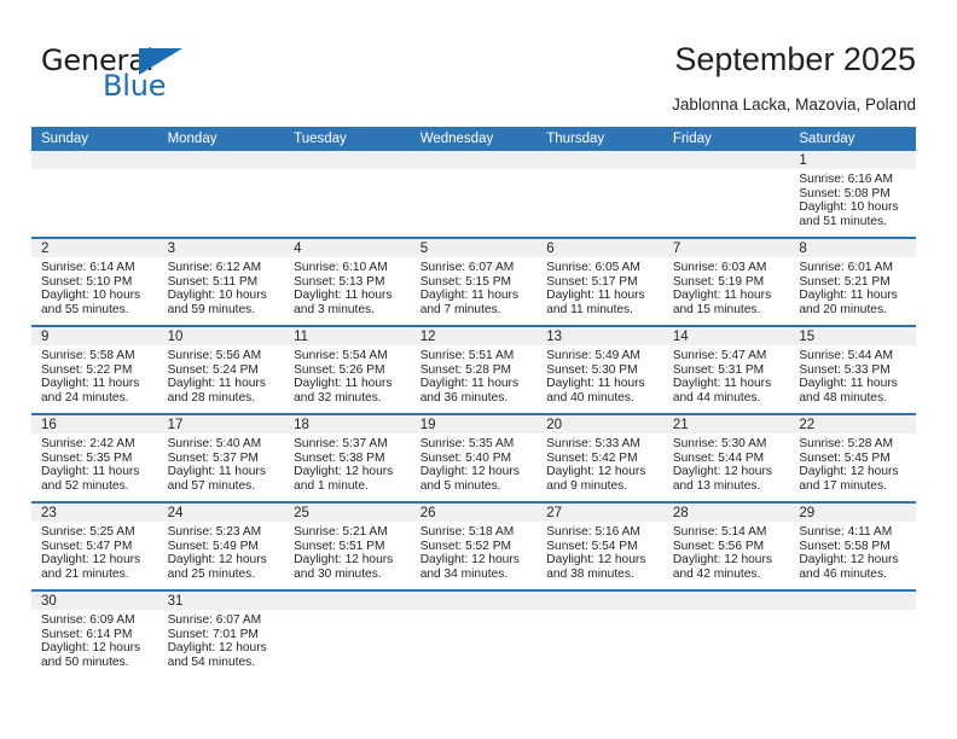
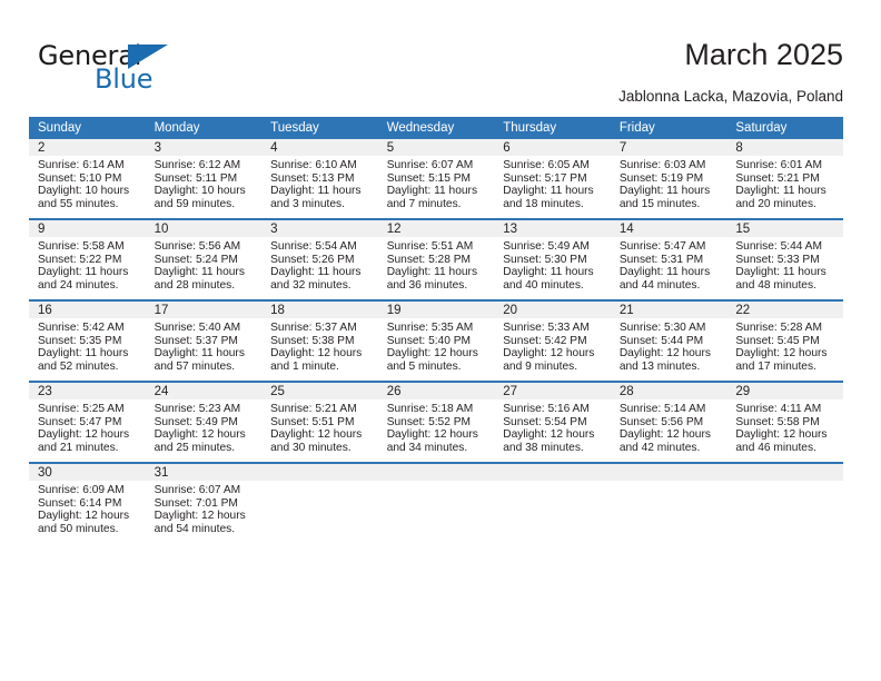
  General
  Blue
- September 2025
+ March 2025
  Jablonna Lacka, Mazovia, Poland
  Sunday	Monday	Tuesday	Wednesday	Thursday	Friday	Saturday
- 						1Sunrise: 6:16 AMSunset: 5:08 PMDaylight: 10 hoursand 51 minutes.
- 2Sunrise: 6:14 AMSunset: 5:10 PMDaylight: 10 hoursand 55 minutes.	3Sunrise: 6:12 AMSunset: 5:11 PMDaylight: 10 hoursand 59 minutes.	4Sunrise: 6:10 AMSunset: 5:13 PMDaylight: 11 hoursand 3 minutes.	5Sunrise: 6:07 AMSunset: 5:15 PMDaylight: 11 hoursand 7 minutes.	6Sunrise: 6:05 AMSunset: 5:17 PMDaylight: 11 hoursand 11 minutes.	7Sunrise: 6:03 AMSunset: 5:19 PMDaylight: 11 hoursand 15 minutes.	8Sunrise: 6:01 AMSunset: 5:21 PMDaylight: 11 hoursand 20 minutes.
+ 2Sunrise: 6:14 AMSunset: 5:10 PMDaylight: 10 hoursand 55 minutes.	3Sunrise: 6:12 AMSunset: 5:11 PMDaylight: 10 hoursand 59 minutes.	4Sunrise: 6:10 AMSunset: 5:13 PMDaylight: 11 hoursand 3 minutes.	5Sunrise: 6:07 AMSunset: 5:15 PMDaylight: 11 hoursand 7 minutes.	6Sunrise: 6:05 AMSunset: 5:17 PMDaylight: 11 hoursand 18 minutes.	7Sunrise: 6:03 AMSunset: 5:19 PMDaylight: 11 hoursand 15 minutes.	8Sunrise: 6:01 AMSunset: 5:21 PMDaylight: 11 hoursand 20 minutes.
- 9Sunrise: 5:58 AMSunset: 5:22 PMDaylight: 11 hoursand 24 minutes.	10Sunrise: 5:56 AMSunset: 5:24 PMDaylight: 11 hoursand 28 minutes.	11Sunrise: 5:54 AMSunset: 5:26 PMDaylight: 11 hoursand 32 minutes.	12Sunrise: 5:51 AMSunset: 5:28 PMDaylight: 11 hoursand 36 minutes.	13Sunrise: 5:49 AMSunset: 5:30 PMDaylight: 11 hoursand 40 minutes.	14Sunrise: 5:47 AMSunset: 5:31 PMDaylight: 11 hoursand 44 minutes.	15Sunrise: 5:44 AMSunset: 5:33 PMDaylight: 11 hoursand 48 minutes.
+ 9Sunrise: 5:58 AMSunset: 5:22 PMDaylight: 11 hoursand 24 minutes.	10Sunrise: 5:56 AMSunset: 5:24 PMDaylight: 11 hoursand 28 minutes.	3Sunrise: 5:54 AMSunset: 5:26 PMDaylight: 11 hoursand 32 minutes.	12Sunrise: 5:51 AMSunset: 5:28 PMDaylight: 11 hoursand 36 minutes.	13Sunrise: 5:49 AMSunset: 5:30 PMDaylight: 11 hoursand 40 minutes.	14Sunrise: 5:47 AMSunset: 5:31 PMDaylight: 11 hoursand 44 minutes.	15Sunrise: 5:44 AMSunset: 5:33 PMDaylight: 11 hoursand 48 minutes.
- 16Sunrise: 2:42 AMSunset: 5:35 PMDaylight: 11 hoursand 52 minutes.	17Sunrise: 5:40 AMSunset: 5:37 PMDaylight: 11 hoursand 57 minutes.	18Sunrise: 5:37 AMSunset: 5:38 PMDaylight: 12 hoursand 1 minute.	19Sunrise: 5:35 AMSunset: 5:40 PMDaylight: 12 hoursand 5 minutes.	20Sunrise: 5:33 AMSunset: 5:42 PMDaylight: 12 hoursand 9 minutes.	21Sunrise: 5:30 AMSunset: 5:44 PMDaylight: 12 hoursand 13 minutes.	22Sunrise: 5:28 AMSunset: 5:45 PMDaylight: 12 hoursand 17 minutes.
+ 16Sunrise: 5:42 AMSunset: 5:35 PMDaylight: 11 hoursand 52 minutes.	17Sunrise: 5:40 AMSunset: 5:37 PMDaylight: 11 hoursand 57 minutes.	18Sunrise: 5:37 AMSunset: 5:38 PMDaylight: 12 hoursand 1 minute.	19Sunrise: 5:35 AMSunset: 5:40 PMDaylight: 12 hoursand 5 minutes.	20Sunrise: 5:33 AMSunset: 5:42 PMDaylight: 12 hoursand 9 minutes.	21Sunrise: 5:30 AMSunset: 5:44 PMDaylight: 12 hoursand 13 minutes.	22Sunrise: 5:28 AMSunset: 5:45 PMDaylight: 12 hoursand 17 minutes.
  23Sunrise: 5:25 AMSunset: 5:47 PMDaylight: 12 hoursand 21 minutes.	24Sunrise: 5:23 AMSunset: 5:49 PMDaylight: 12 hoursand 25 minutes.	25Sunrise: 5:21 AMSunset: 5:51 PMDaylight: 12 hoursand 30 minutes.	26Sunrise: 5:18 AMSunset: 5:52 PMDaylight: 12 hoursand 34 minutes.	27Sunrise: 5:16 AMSunset: 5:54 PMDaylight: 12 hoursand 38 minutes.	28Sunrise: 5:14 AMSunset: 5:56 PMDaylight: 12 hoursand 42 minutes.	29Sunrise: 4:11 AMSunset: 5:58 PMDaylight: 12 hoursand 46 minutes.
  30Sunrise: 6:09 AMSunset: 6:14 PMDaylight: 12 hoursand 50 minutes.	31Sunrise: 6:07 AMSunset: 7:01 PMDaylight: 12 hoursand 54 minutes.
